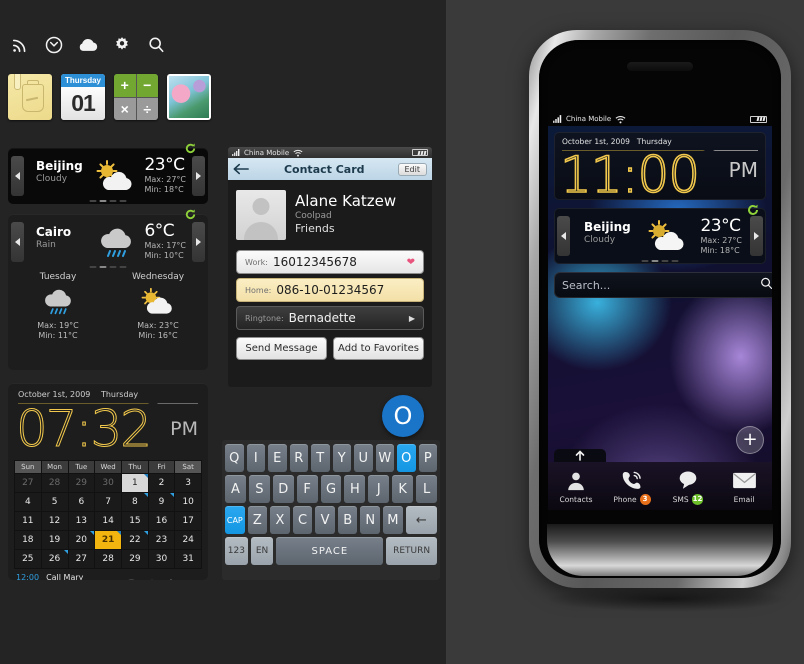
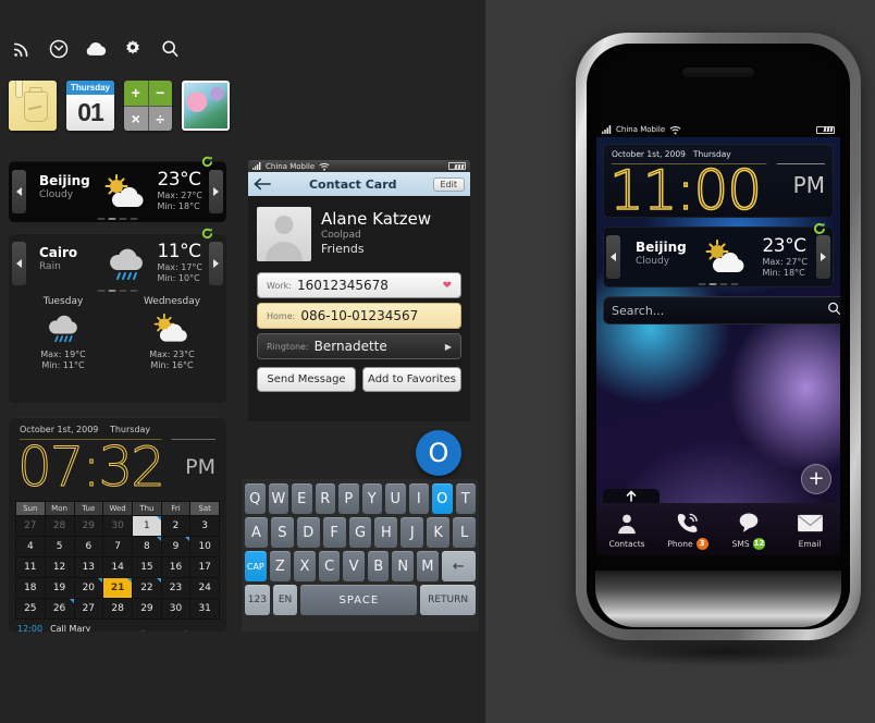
  Thursday
  01
  +
  −
  ×
  ÷
  Beijing
  Cloudy
  23°C
  Max: 27°C
  Min: 18°C
  Cairo
  Rain
- 6°C
+ 11°C
  Max: 17°C
  Min: 10°C
  Tuesday
  Max: 19°C
  Min: 11°C
  Wednesday
  Max: 23°C
  Min: 16°C
  October 1st, 2009 Thursday
  07:32
  PM
  Sun	Mon	Tue	Wed	Thu	Fri	Sat
  27	28	29	30	1	2	3
  4	5	6	7	8	9	10
  11	12	13	14	15	16	17
  18	19	20	21	22	23	24
  25	26	27	28	29	30	31
  12:00
  Call Mary
  China Mobile
  Contact Card
  Edit
  Alane Katzew
  Coolpad
  Friends
  Work:
  16012345678
  ❤
  Home:
  086-10-01234567
  Ringtone:
  Bernadette
  ▶
  Send Message
  Add to Favorites
  O
  Q
- I
+ W
  E
  R
- T
+ P
  Y
  U
- W
+ I
  O
- P
+ T
  A
  S
  D
  F
  G
  H
  J
  K
  L
  CAP
  Z
  X
  C
  V
  B
  N
  M
  ←
  123
  EN
  SPACE
  RETURN
  China Mobile
  October 1st, 2009 Thursday
  11:00
  PM
  Beijing
  Cloudy
  23°C
  Max: 27°C
  Min: 18°C
  Search...
  +
  Contacts
  Phone
  3
  SMS
  12
  Email
